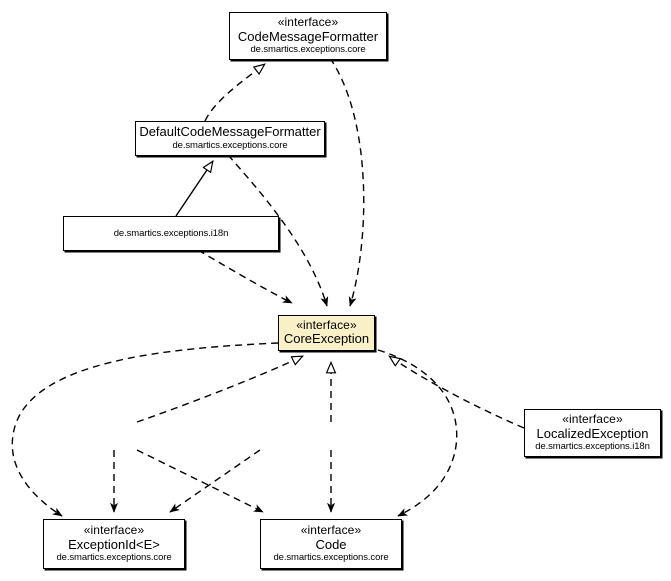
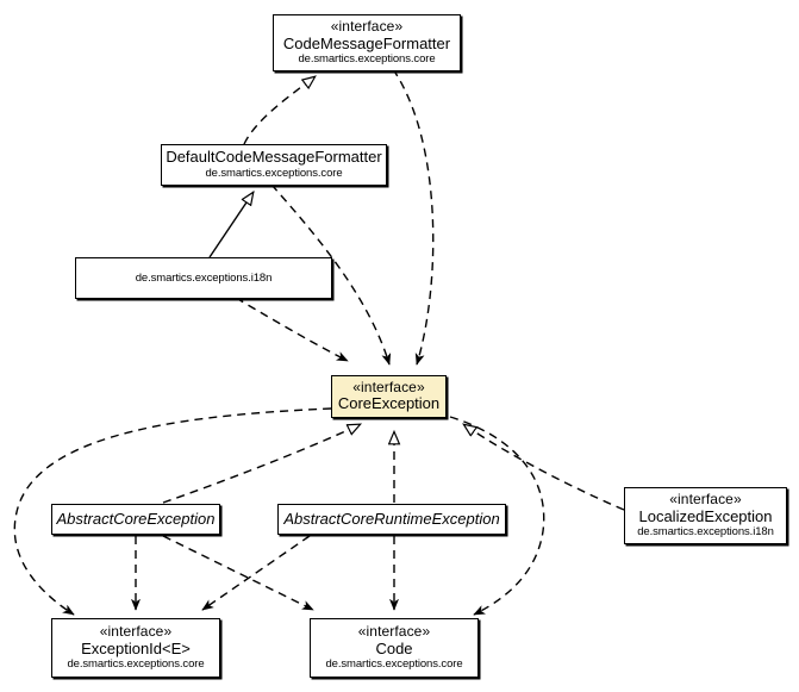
  «interface»
  CodeMessageFormatter
  de.smartics.exceptions.core
  DefaultCodeMessageFormatter
  de.smartics.exceptions.core
  de.smartics.exceptions.i18n
  «interface»
  CoreException
+ AbstractCoreException
+ AbstractCoreRuntimeException
  «interface»
  LocalizedException
  de.smartics.exceptions.i18n
  «interface»
  ExceptionId<E>
  de.smartics.exceptions.core
  «interface»
  Code
  de.smartics.exceptions.core
